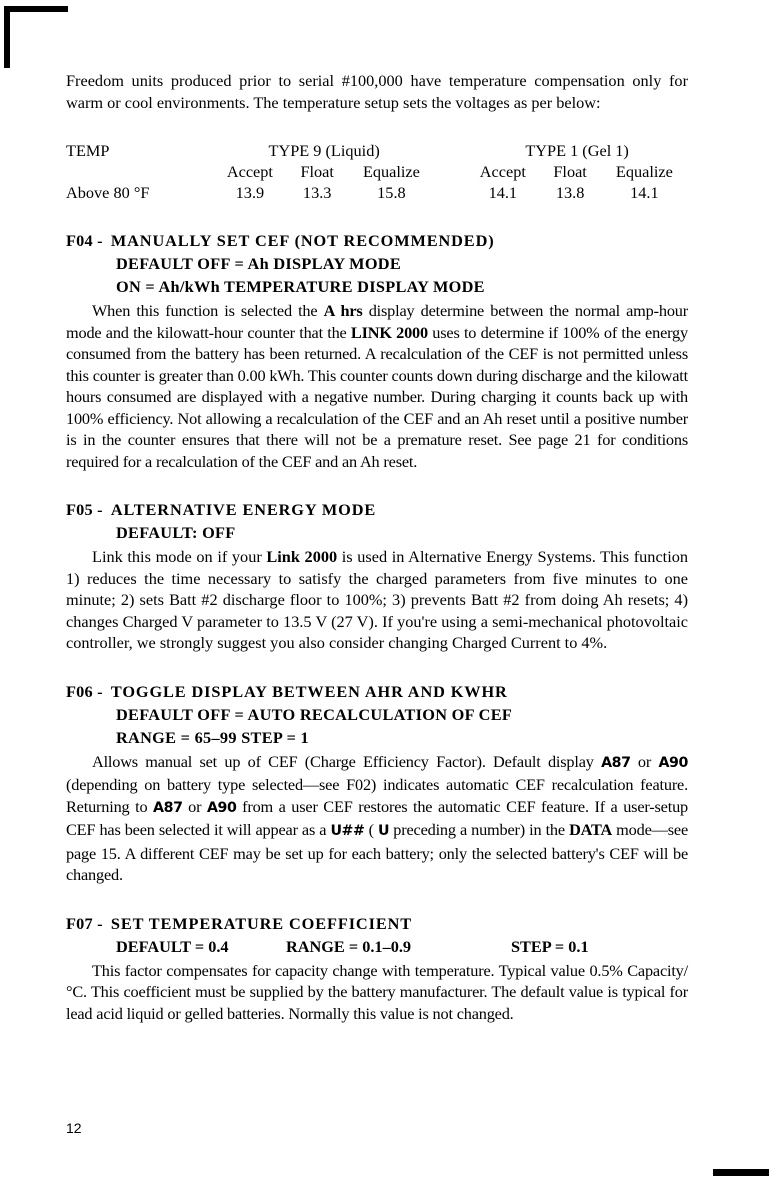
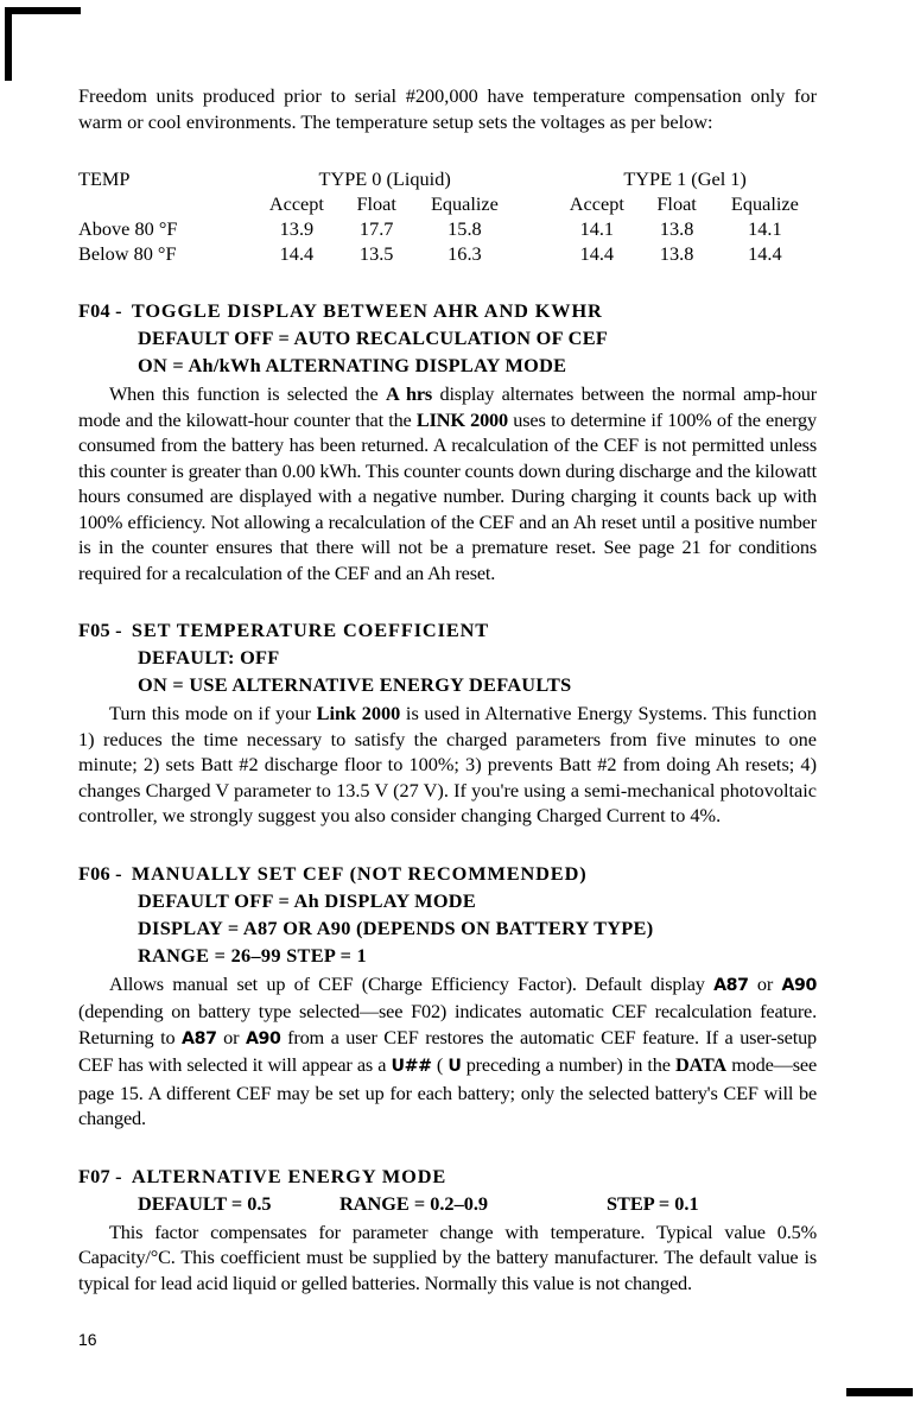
- Freedom units produced prior to serial #100,000 have temperature compensation only for warm or cool environments. The temperature setup sets the voltages as per below:
+ Freedom units produced prior to serial #200,000 have temperature compensation only for warm or cool environments. The temperature setup sets the voltages as per below:
- TEMP	TYPE 9 (Liquid)		TYPE 1 (Gel 1)
+ TEMP	TYPE 0 (Liquid)		TYPE 1 (Gel 1)
  	Accept	Float	Equalize		Accept	Float	Equalize
- Above 80 °F	13.9	13.3	15.8		14.1	13.8	14.1
+ Above 80 °F	13.9	17.7	15.8		14.1	13.8	14.1
+ Below 80 °F	14.4	13.5	16.3		14.4	13.8	14.4
- F04 - MANUALLY SET CEF (NOT RECOMMENDED)
+ F04 - TOGGLE DISPLAY BETWEEN AHR AND KWHR
- DEFAULT OFF = Ah DISPLAY MODE
+ DEFAULT OFF = AUTO RECALCULATION OF CEF
- ON = Ah/kWh TEMPERATURE DISPLAY MODE
+ ON = Ah/kWh ALTERNATING DISPLAY MODE
- When this function is selected the A hrs display determine between the normal amp-hour mode and the kilowatt-hour counter that the LINK 2000 uses to determine if 100% of the energy consumed from the battery has been returned. A recalculation of the CEF is not permitted unless this counter is greater than 0.00 kWh. This counter counts down during discharge and the kilowatt hours consumed are displayed with a negative number. During charging it counts back up with 100% efficiency. Not allowing a recalculation of the CEF and an Ah reset until a positive number is in the counter ensures that there will not be a premature reset. See page 21 for conditions required for a recalculation of the CEF and an Ah reset.
+ When this function is selected the A hrs display alternates between the normal amp-hour mode and the kilowatt-hour counter that the LINK 2000 uses to determine if 100% of the energy consumed from the battery has been returned. A recalculation of the CEF is not permitted unless this counter is greater than 0.00 kWh. This counter counts down during discharge and the kilowatt hours consumed are displayed with a negative number. During charging it counts back up with 100% efficiency. Not allowing a recalculation of the CEF and an Ah reset until a positive number is in the counter ensures that there will not be a premature reset. See page 21 for conditions required for a recalculation of the CEF and an Ah reset.
- F05 - ALTERNATIVE ENERGY MODE
+ F05 - SET TEMPERATURE COEFFICIENT
  DEFAULT: OFF
+ ON = USE ALTERNATIVE ENERGY DEFAULTS
- Link this mode on if your Link 2000 is used in Alternative Energy Systems. This function 1) reduces the time necessary to satisfy the charged parameters from five minutes to one minute; 2) sets Batt #2 discharge floor to 100%; 3) prevents Batt #2 from doing Ah resets; 4) changes Charged V parameter to 13.5 V (27 V). If you're using a semi-mechanical photovoltaic controller, we strongly suggest you also consider changing Charged Current to 4%.
+ Turn this mode on if your Link 2000 is used in Alternative Energy Systems. This function 1) reduces the time necessary to satisfy the charged parameters from five minutes to one minute; 2) sets Batt #2 discharge floor to 100%; 3) prevents Batt #2 from doing Ah resets; 4) changes Charged V parameter to 13.5 V (27 V). If you're using a semi-mechanical photovoltaic controller, we strongly suggest you also consider changing Charged Current to 4%.
- F06 - TOGGLE DISPLAY BETWEEN AHR AND KWHR
+ F06 - MANUALLY SET CEF (NOT RECOMMENDED)
- DEFAULT OFF = AUTO RECALCULATION OF CEF
+ DEFAULT OFF = Ah DISPLAY MODE
+ DISPLAY = A87 OR A90 (DEPENDS ON BATTERY TYPE)
- RANGE = 65–99 STEP = 1
+ RANGE = 26–99 STEP = 1
- Allows manual set up of CEF (Charge Efficiency Factor). Default display A87 or A90 (depending on battery type selected—see F02) indicates automatic CEF recalculation feature. Returning to A87 or A90 from a user CEF restores the automatic CEF feature. If a user-setup CEF has been selected it will appear as a U## ( U preceding a number) in the DATA mode—see page 15. A different CEF may be set up for each battery; only the selected battery's CEF will be changed.
+ Allows manual set up of CEF (Charge Efficiency Factor). Default display A87 or A90 (depending on battery type selected—see F02) indicates automatic CEF recalculation feature. Returning to A87 or A90 from a user CEF restores the automatic CEF feature. If a user-setup CEF has with selected it will appear as a U## ( U preceding a number) in the DATA mode—see page 15. A different CEF may be set up for each battery; only the selected battery's CEF will be changed.
- F07 - SET TEMPERATURE COEFFICIENT
+ F07 - ALTERNATIVE ENERGY MODE
- DEFAULT = 0.4
+ DEFAULT = 0.5
- RANGE = 0.1–0.9
+ RANGE = 0.2–0.9
  STEP = 0.1
- This factor compensates for capacity change with temperature. Typical value 0.5% Capacity/°C. This coefficient must be supplied by the battery manufacturer. The default value is typical for lead acid liquid or gelled batteries. Normally this value is not changed.
+ This factor compensates for parameter change with temperature. Typical value 0.5% Capacity/°C. This coefficient must be supplied by the battery manufacturer. The default value is typical for lead acid liquid or gelled batteries. Normally this value is not changed.
- 12
+ 16
